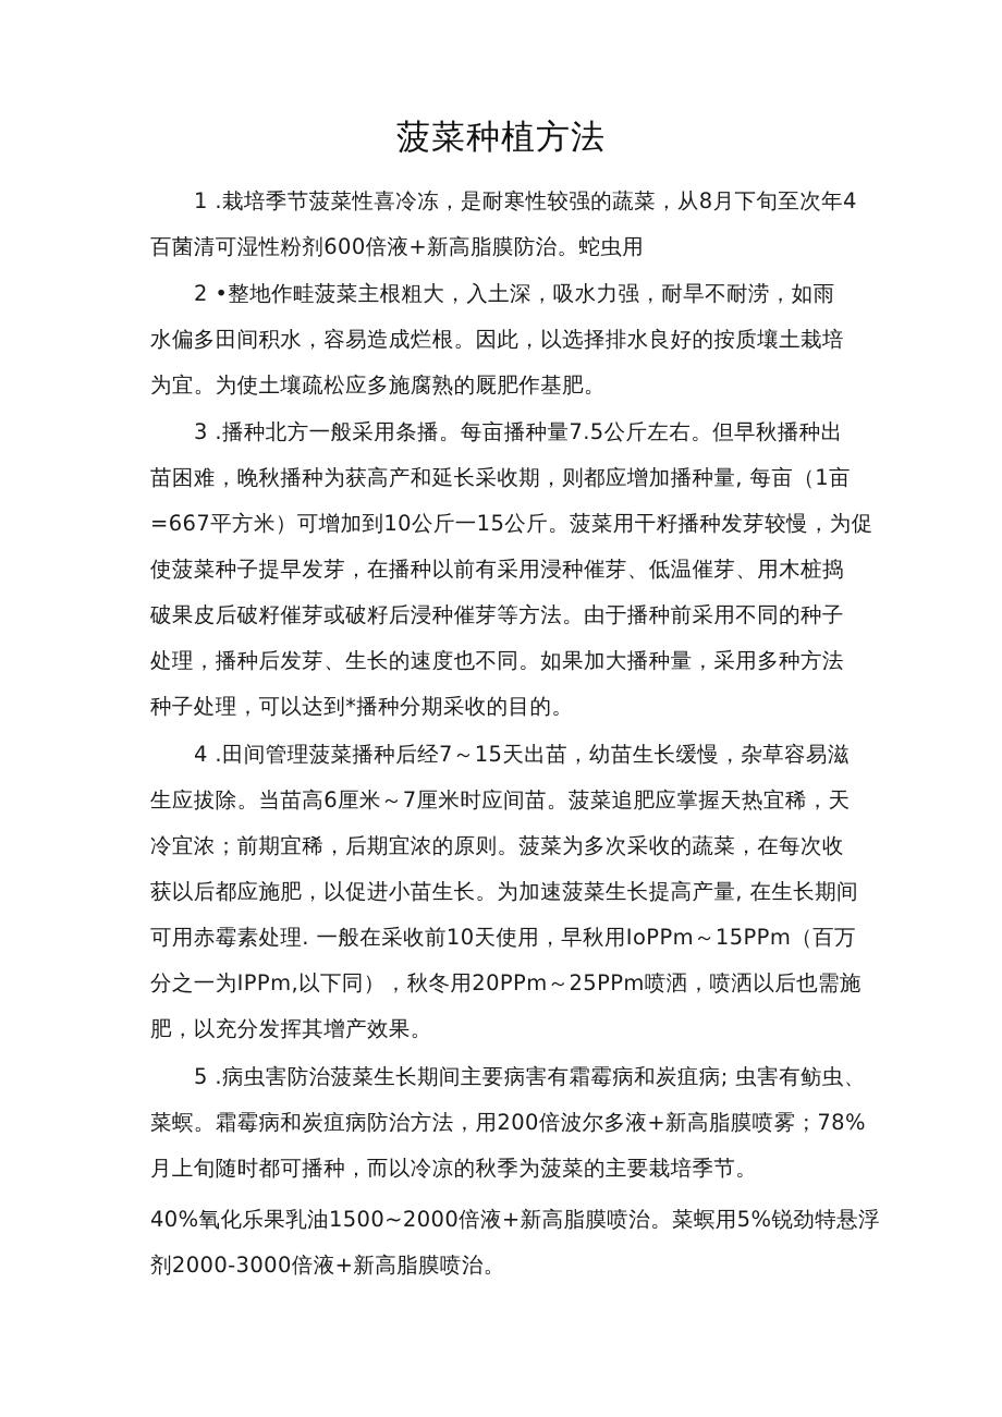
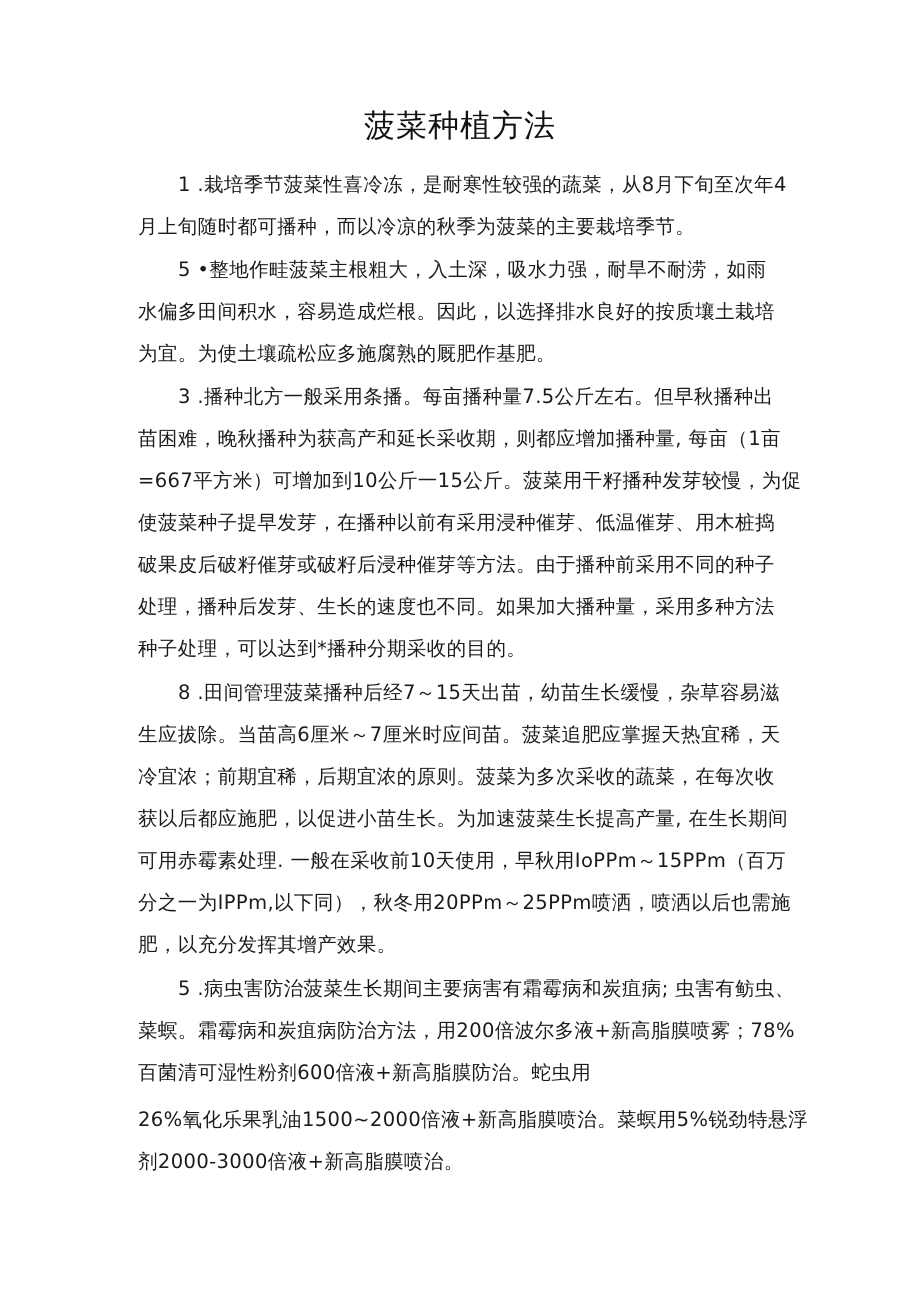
  菠菜种植方法
  1 .栽培季节菠菜性喜冷冻，是耐寒性较强的蔬菜，从8月下旬至次年4
- 百菌清可湿性粉剂600倍液+新高脂膜防治。蛇虫用
+ 月上旬随时都可播种，而以冷凉的秋季为菠菜的主要栽培季节。
- 2 •整地作畦菠菜主根粗大，入土深，吸水力强，耐旱不耐涝，如雨
+ 5 •整地作畦菠菜主根粗大，入土深，吸水力强，耐旱不耐涝，如雨
  水偏多田间积水，容易造成烂根。因此，以选择排水良好的按质壤土栽培
  为宜。为使土壤疏松应多施腐熟的厩肥作基肥。
  3 .播种北方一般采用条播。每亩播种量7.5公斤左右。但早秋播种出
  苗困难，晚秋播种为获高产和延长采收期，则都应增加播种量, 每亩（1亩
  =667平方米）可增加到10公斤一15公斤。菠菜用干籽播种发芽较慢，为促
  使菠菜种子提早发芽，在播种以前有采用浸种催芽、低温催芽、用木桩捣
  破果皮后破籽催芽或破籽后浸种催芽等方法。由于播种前采用不同的种子
  处理，播种后发芽、生长的速度也不同。如果加大播种量，采用多种方法
  种子处理，可以达到*播种分期采收的目的。
- 4 .田间管理菠菜播种后经7～15天出苗，幼苗生长缓慢，杂草容易滋
+ 8 .田间管理菠菜播种后经7～15天出苗，幼苗生长缓慢，杂草容易滋
  生应拔除。当苗高6厘米～7厘米时应间苗。菠菜追肥应掌握天热宜稀，天
  冷宜浓；前期宜稀，后期宜浓的原则。菠菜为多次采收的蔬菜，在每次收
  获以后都应施肥，以促进小苗生长。为加速菠菜生长提高产量, 在生长期间
  可用赤霉素处理. 一般在采收前10天使用，早秋用IoPPm～15PPm（百万
  分之一为IPPm,以下同），秋冬用20PPm～25PPm喷洒，喷洒以后也需施
  肥，以充分发挥其增产效果。
  5 .病虫害防治菠菜生长期间主要病害有霜霉病和炭疽病; 虫害有鲂虫、
  菜螟。霜霉病和炭疽病防治方法，用200倍波尔多液+新高脂膜喷雾；78%
- 月上旬随时都可播种，而以冷凉的秋季为菠菜的主要栽培季节。
+ 百菌清可湿性粉剂600倍液+新高脂膜防治。蛇虫用
- 40%氧化乐果乳油1500~2000倍液+新高脂膜喷治。菜螟用5%锐劲特悬浮
+ 26%氧化乐果乳油1500~2000倍液+新高脂膜喷治。菜螟用5%锐劲特悬浮
  剂2000-3000倍液+新高脂膜喷治。
